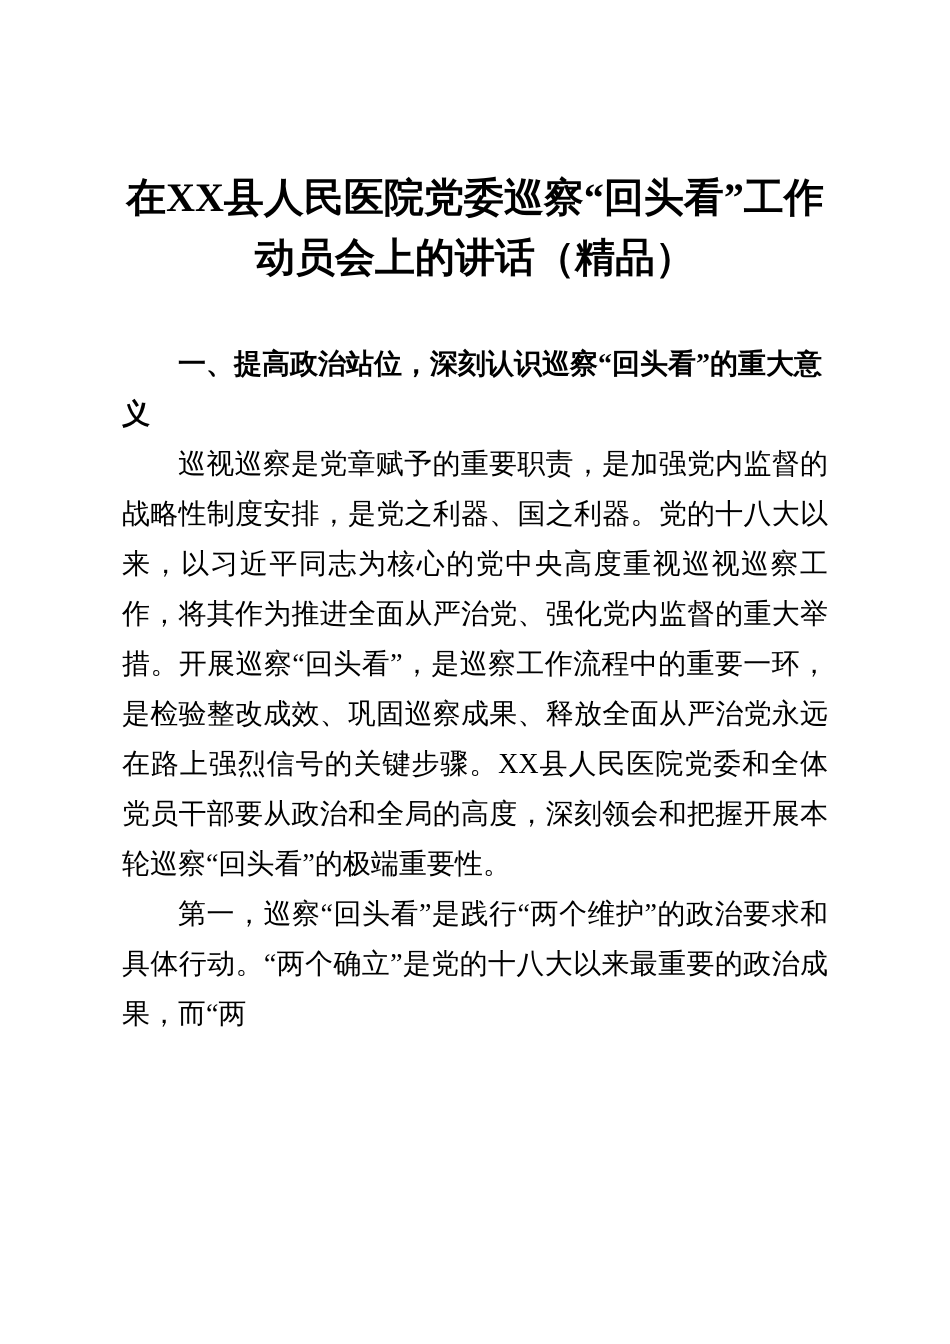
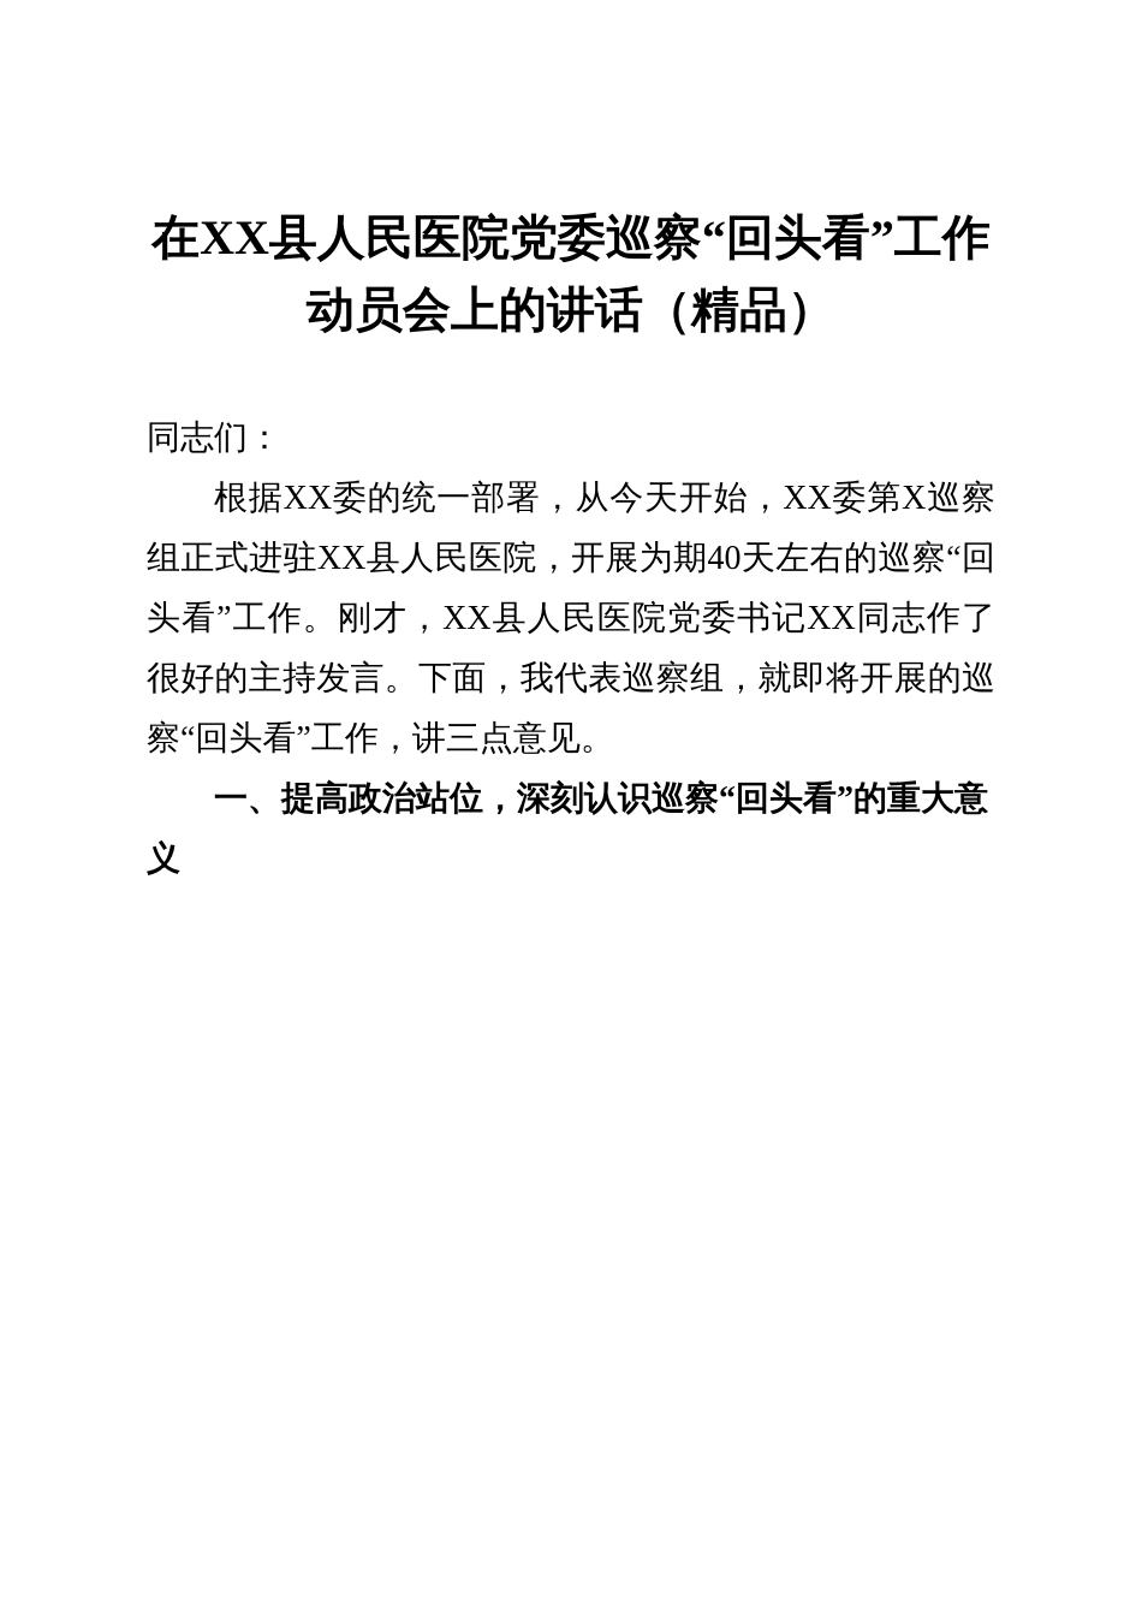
  在XX县人民医院党委巡察“回头看”工作动员会上的讲话（精品）
+ 同志们：
+ 根据XX委的统一部署，从今天开始，XX委第X巡察组正式进驻XX县人民医院，开展为期40天左右的巡察“回头看”工作。刚才，XX县人民医院党委书记XX同志作了很好的主持发言。下面，我代表巡察组，就即将开展的巡察“回头看”工作，讲三点意见。
  一、提高政治站位，深刻认识巡察“回头看”的重大意义
- 巡视巡察是党章赋予的重要职责，是加强党内监督的战略性制度安排，是党之利器、国之利器。党的十八大以来，以习近平同志为核心的党中央高度重视巡视巡察工作，将其作为推进全面从严治党、强化党内监督的重大举措。开展巡察“回头看”，是巡察工作流程中的重要一环，是检验整改成效、巩固巡察成果、释放全面从严治党永远在路上强烈信号的关键步骤。XX县人民医院党委和全体党员干部要从政治和全局的高度，深刻领会和把握开展本轮巡察“回头看”的极端重要性。
- 第一，巡察“回头看”是践行“两个维护”的政治要求和具体行动。“两个确立”是党的十八大以来最重要的政治成果，而“两
